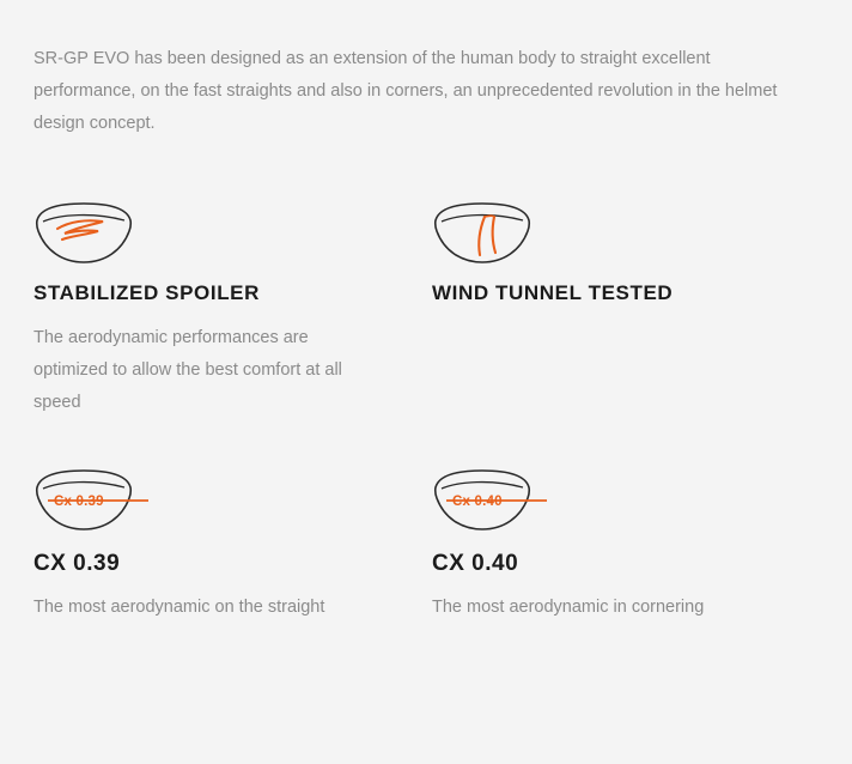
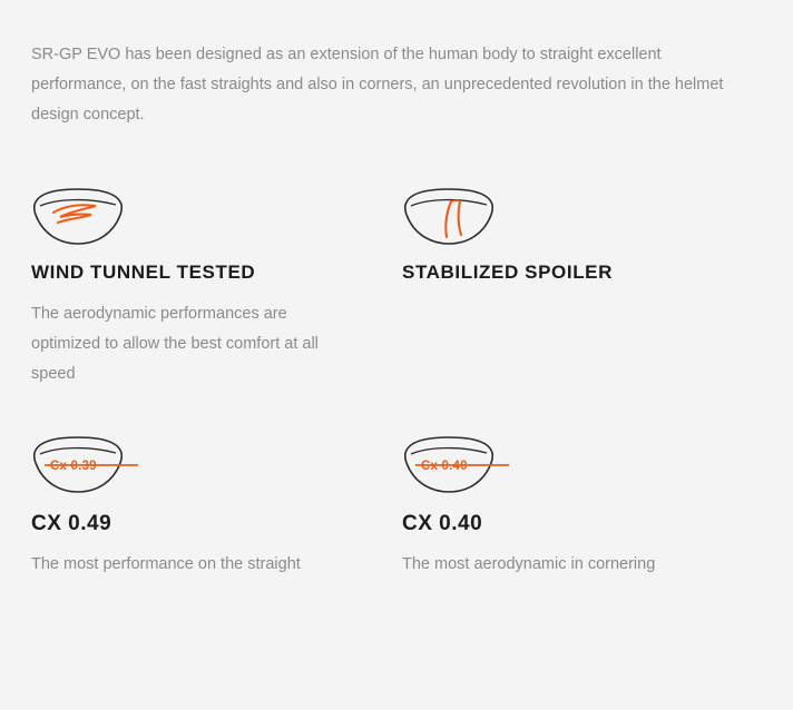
  SR-GP EVO has been designed as an extension of the human body to straight excellent performance, on the fast straights and also in corners, an unprecedented revolution in the helmet design concept.
- STABILIZED SPOILER
+ WIND TUNNEL TESTED
  The aerodynamic performances are optimized to allow the best comfort at all speed
- WIND TUNNEL TESTED
+ STABILIZED SPOILER
  Cx 0.39
- CX 0.39
+ CX 0.49
- The most aerodynamic on the straight
+ The most performance on the straight
  Cx 0.40
  CX 0.40
  The most aerodynamic in cornering
